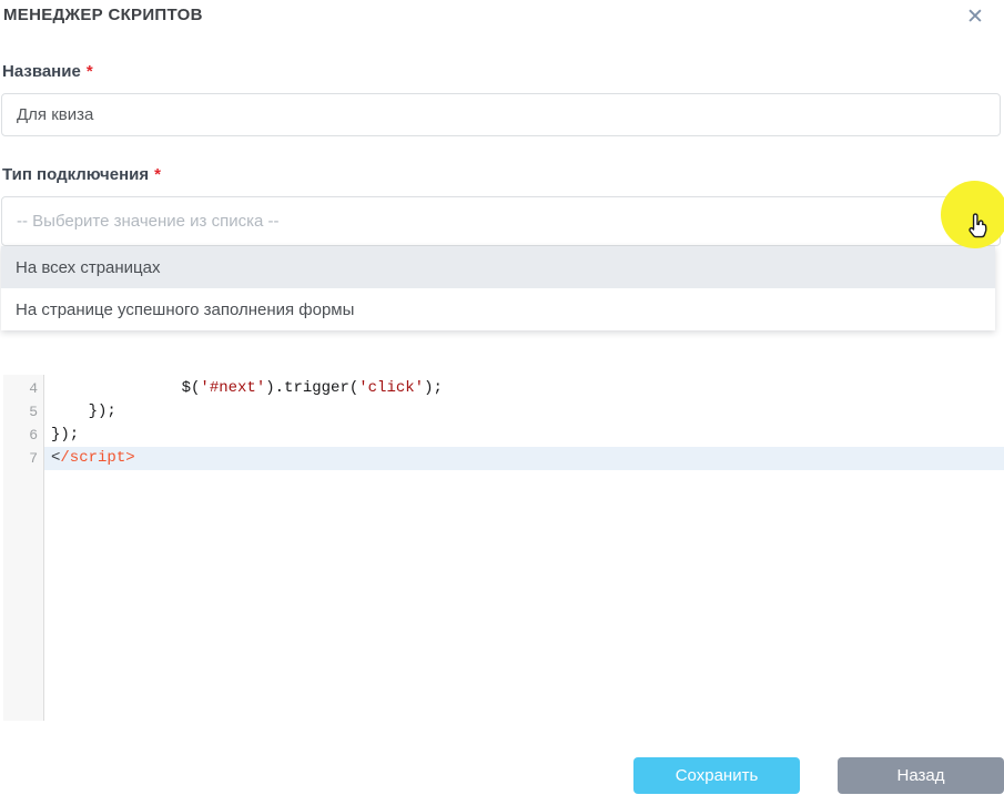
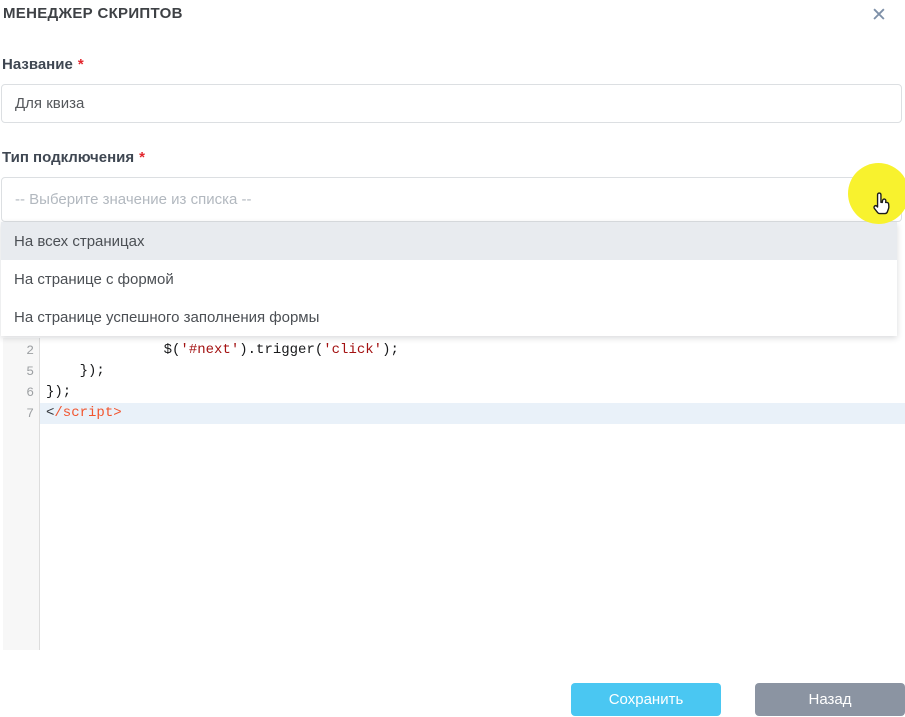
  МЕНЕДЖЕР СКРИПТОВ
  ✕
  Название *
  Для квиза
  Тип подключения *
  -- Выберите значение из списка --
  На всех страницах
+ На странице с формой
  На странице успешного заполнения формы
- 4
+ 2
  $('#next').trigger('click');
  5
  });
  6
  });
  7
  </script>
  Сохранить
  Назад
